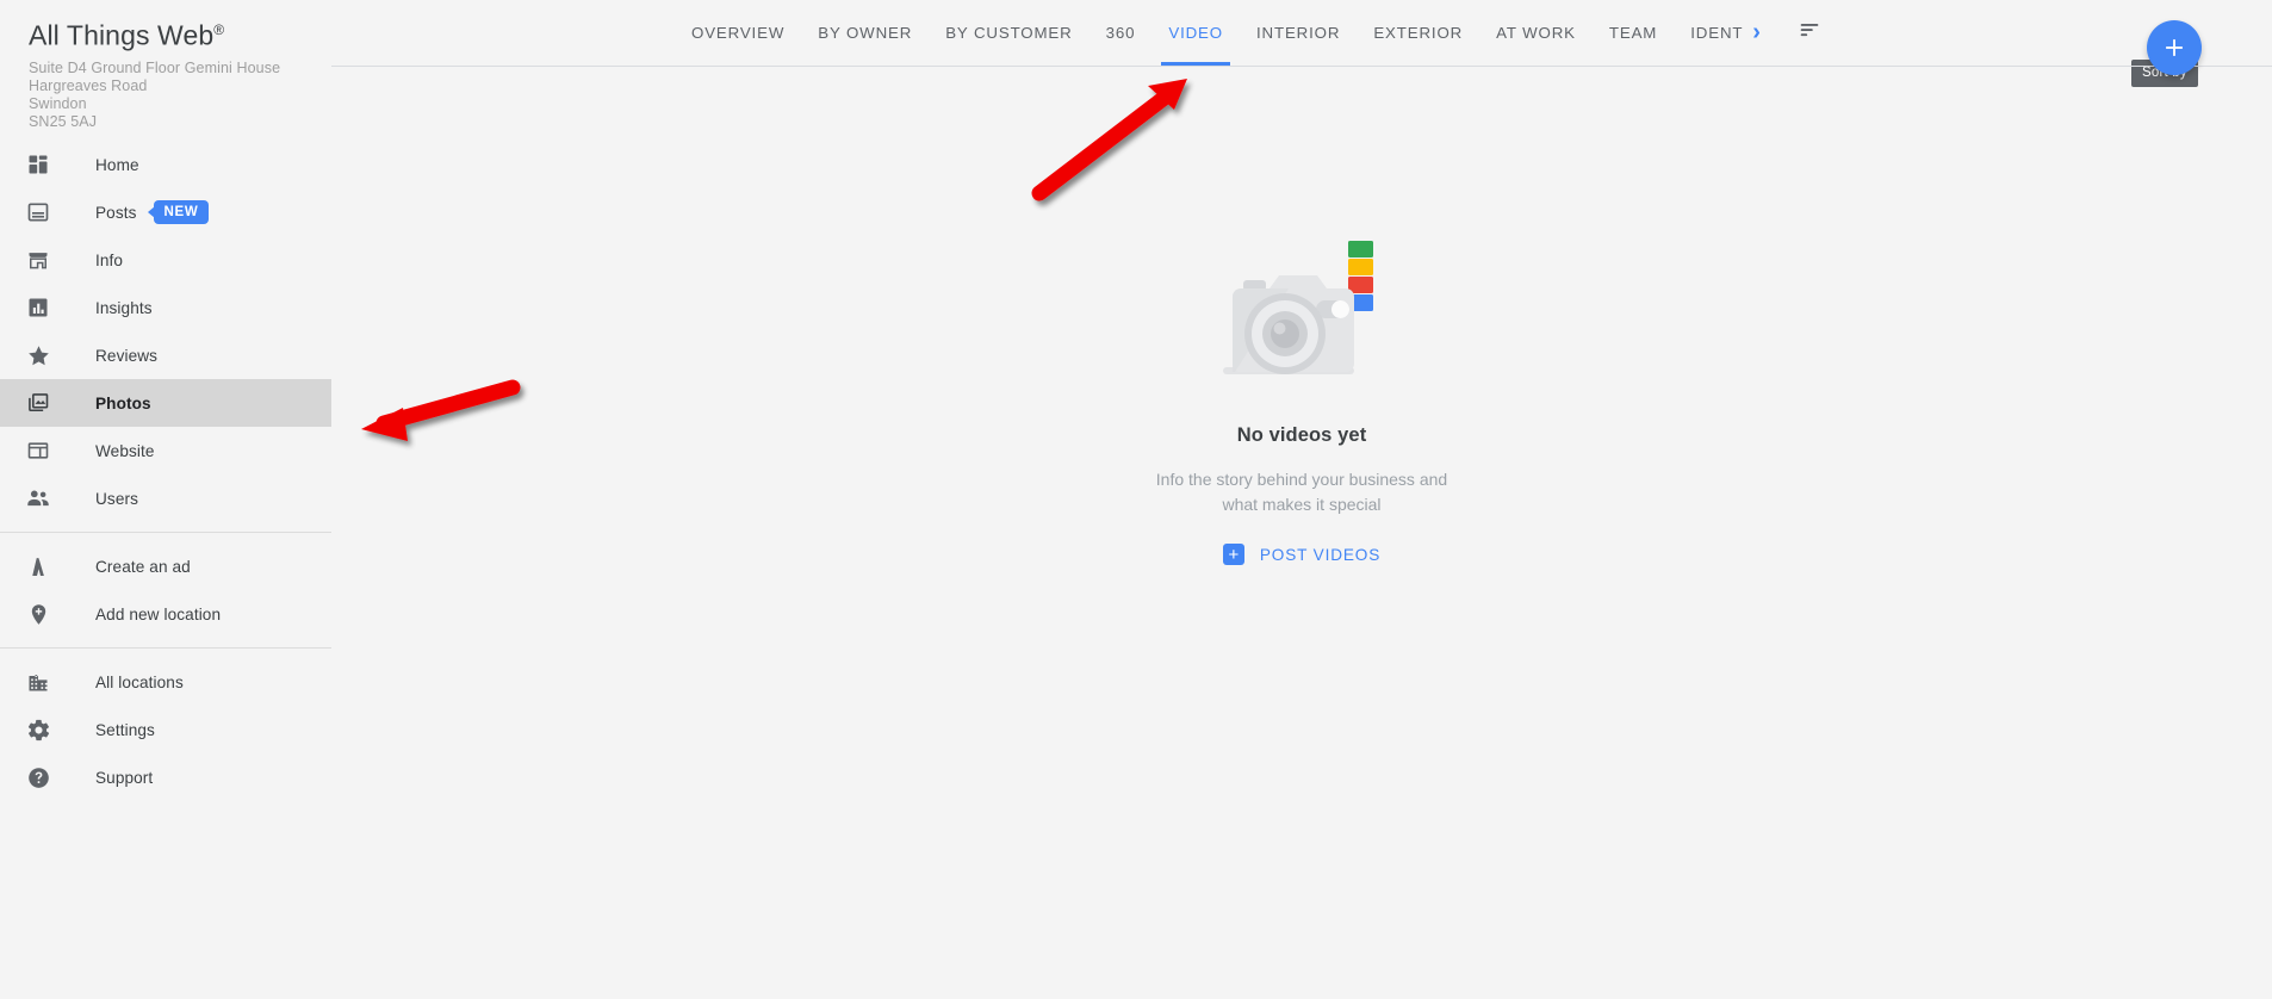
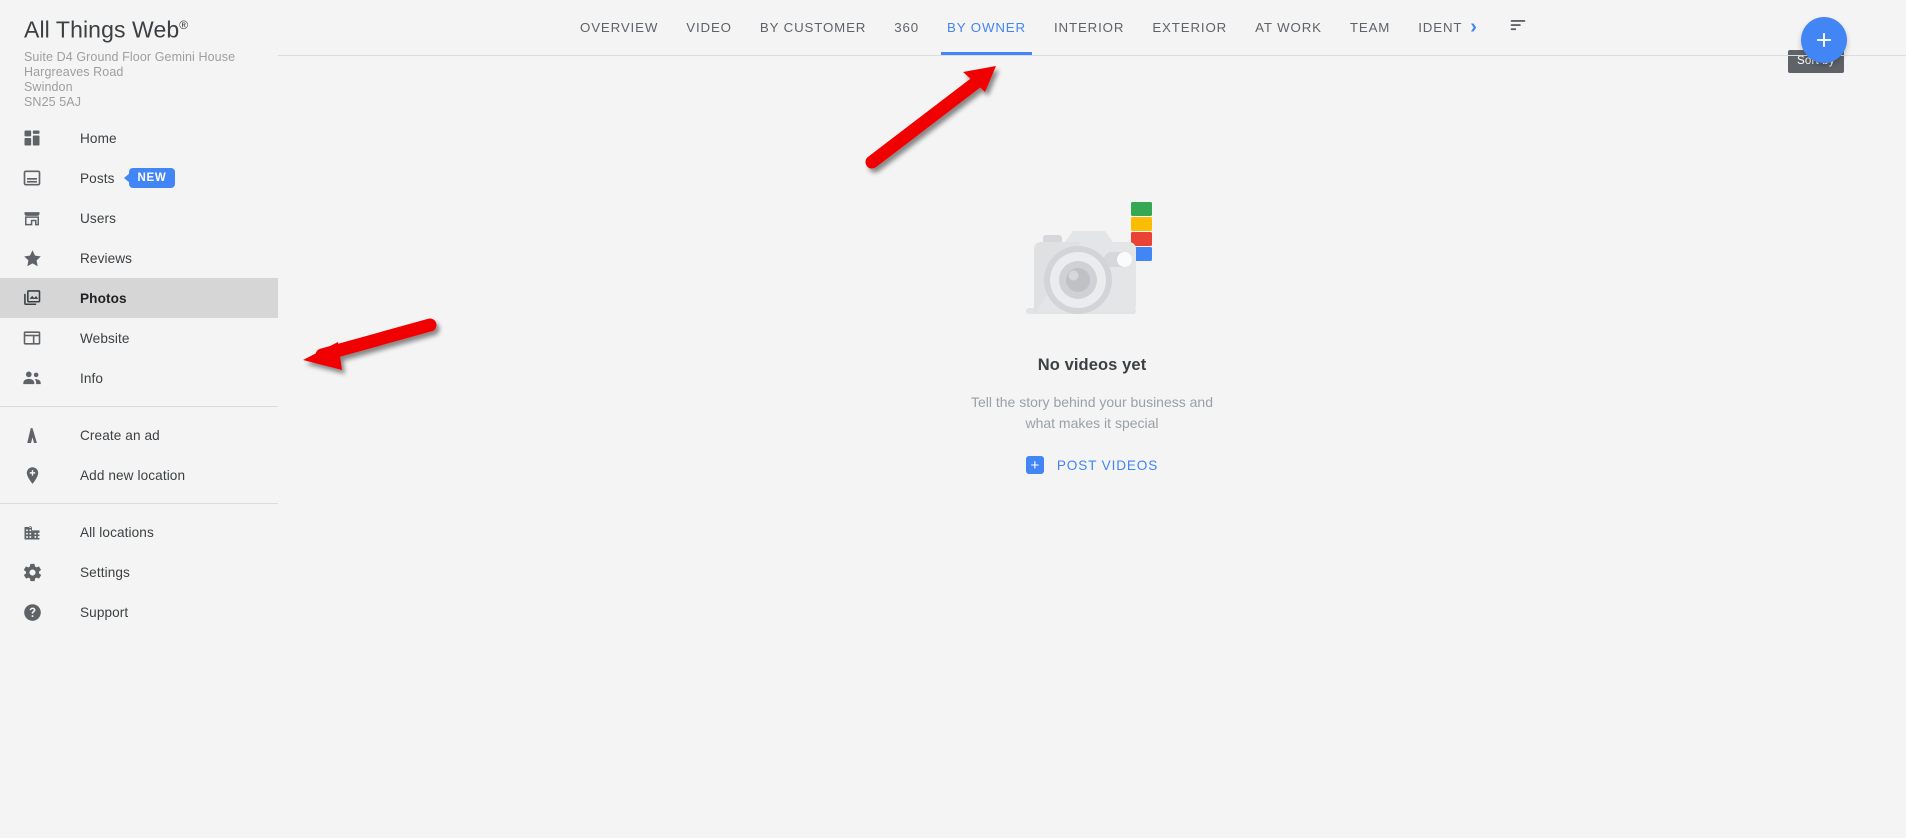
  All Things Web®
  Suite D4 Ground Floor Gemini House
  Hargreaves Road
  Swindon
  SN25 5AJ
  Home
  Posts
  NEW
- Info
+ Users
- Insights
  Reviews
  Photos
  Website
- Users
+ Info
  Create an ad
  Add new location
  All locations
  Settings
  Support
  OVERVIEW
- BY OWNER
+ VIDEO
  BY CUSTOMER
  360
- VIDEO
+ BY OWNER
  INTERIOR
  EXTERIOR
  AT WORK
  TEAM
  IDENT
  ›
  No videos yet
- Info the story behind your business and what makes it special
+ Tell the story behind your business and what makes it special
  +
  POST VIDEOS
